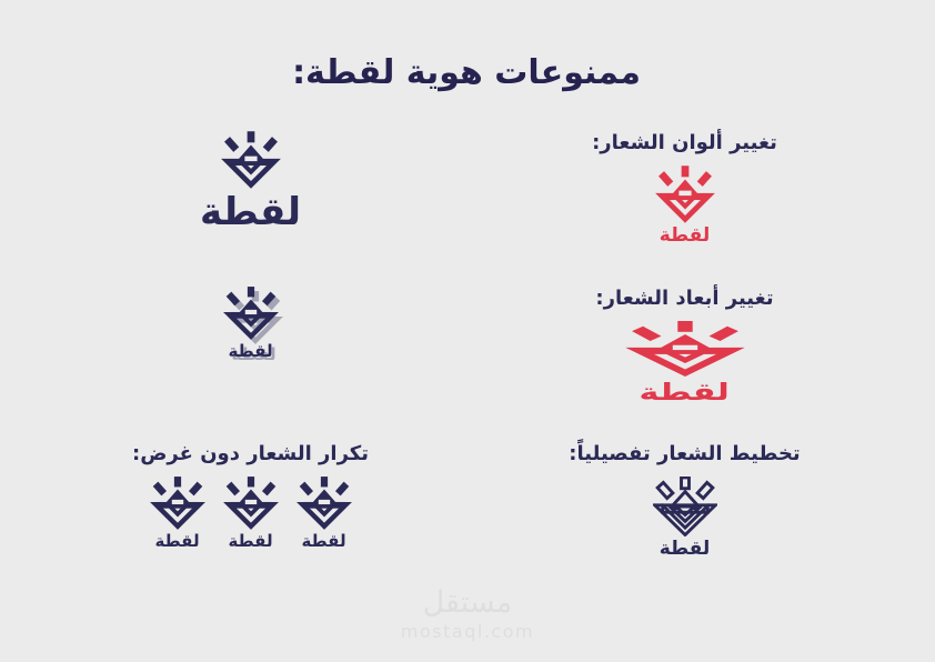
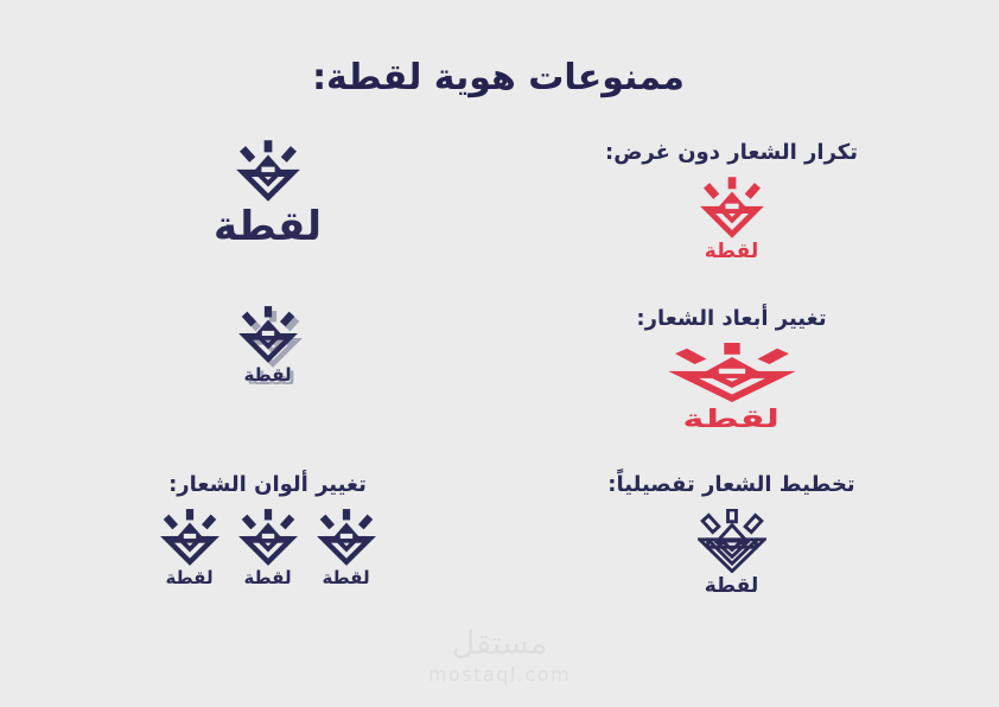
  ممنوعات هوية لقطة:
- تغيير ألوان الشعار:
+ تكرار الشعار دون غرض:
  لقطة
  لقطة
  تغيير أبعاد الشعار:
  لقطة
  لقطة
  تخطيط الشعار تفصيلياً:
  لقطة
- تكرار الشعار دون غرض:
+ تغيير ألوان الشعار:
  لقطة
  لقطة
  لقطة
